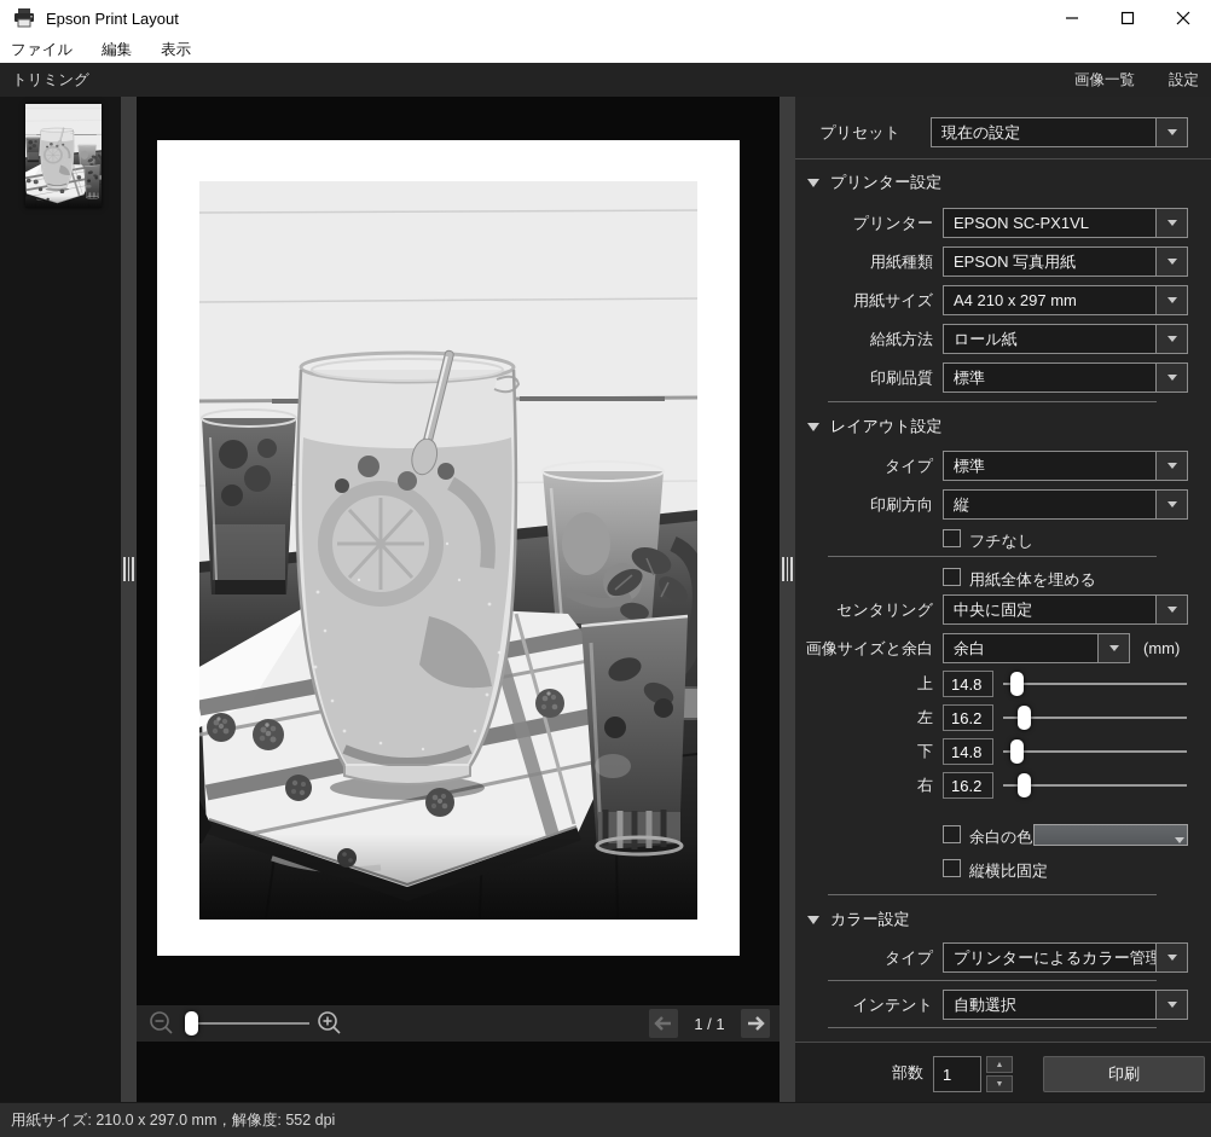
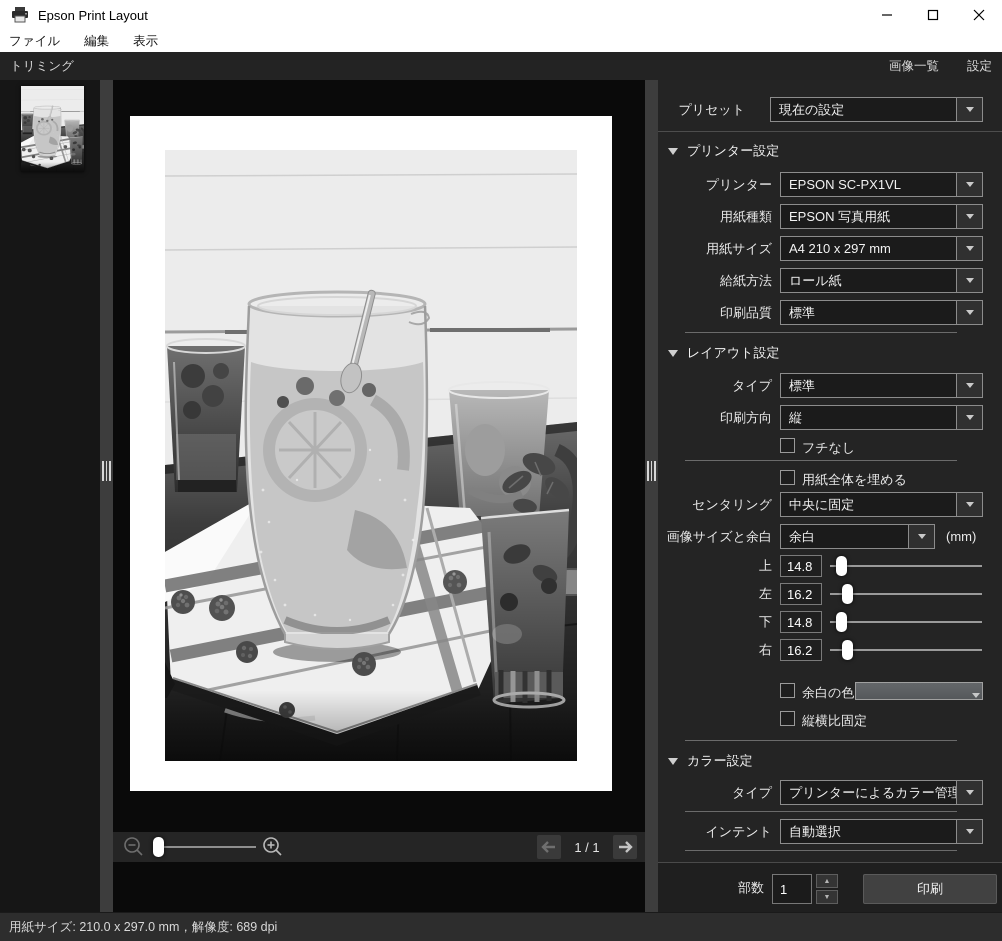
  Epson Print Layout
  ファイル
  編集
  表示
  トリミング
  画像一覧
  設定
  1 / 1
  プリセット
  現在の設定
  プリンター設定
  プリンター
  EPSON SC-PX1VL
  用紙種類
  EPSON 写真用紙
  用紙サイズ
  A4 210 x 297 mm
  給紙方法
  ロール紙
  印刷品質
  標準
  レイアウト設定
  タイプ
  標準
  印刷方向
  縦
  フチなし
  用紙全体を埋める
  センタリング
  中央に固定
  画像サイズと余白
  余白
  (mm)
  上
  14.8
  左
  16.2
  下
  14.8
  右
  16.2
  余白の色
  縦横比固定
  カラー設定
  タイプ
  プリンターによるカラー管理
  インテント
  自動選択
  部数
  1
  印刷
- 用紙サイズ: 210.0 x 297.0 mm，解像度: 552 dpi
+ 用紙サイズ: 210.0 x 297.0 mm，解像度: 689 dpi
